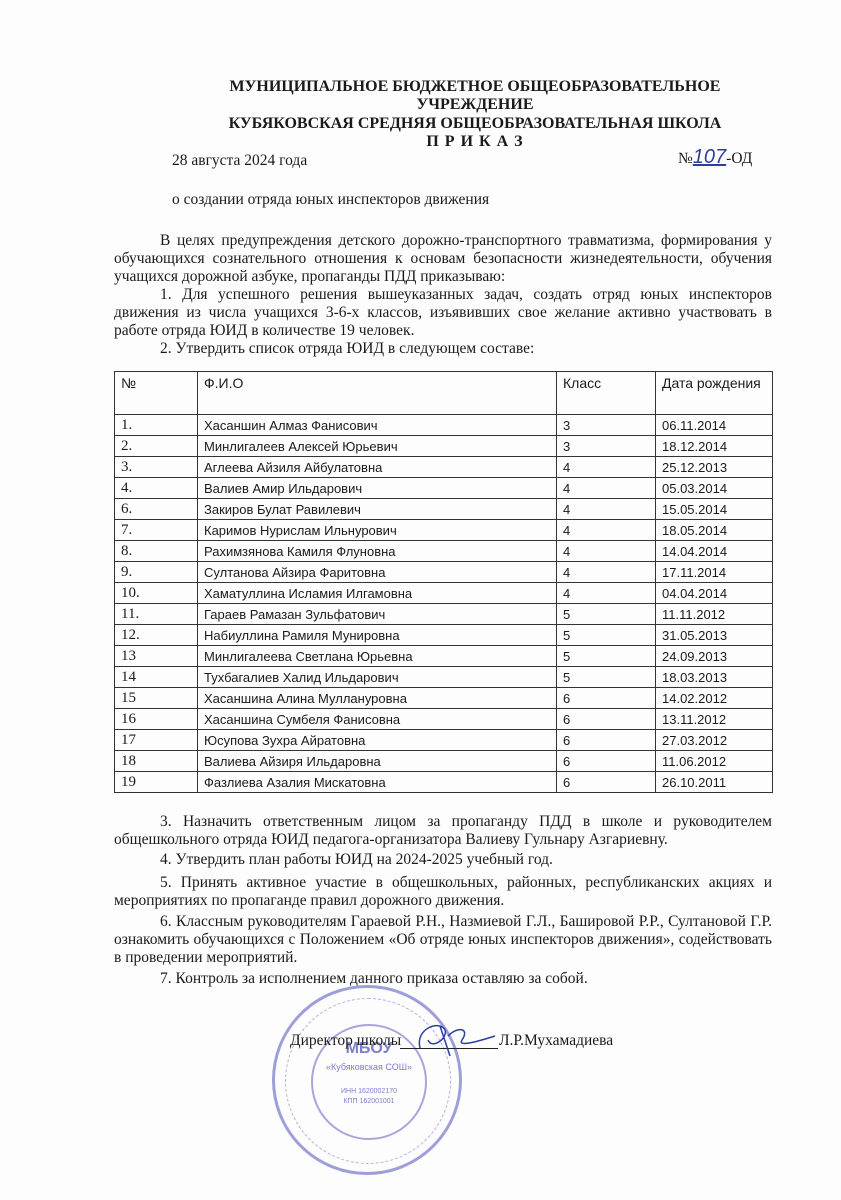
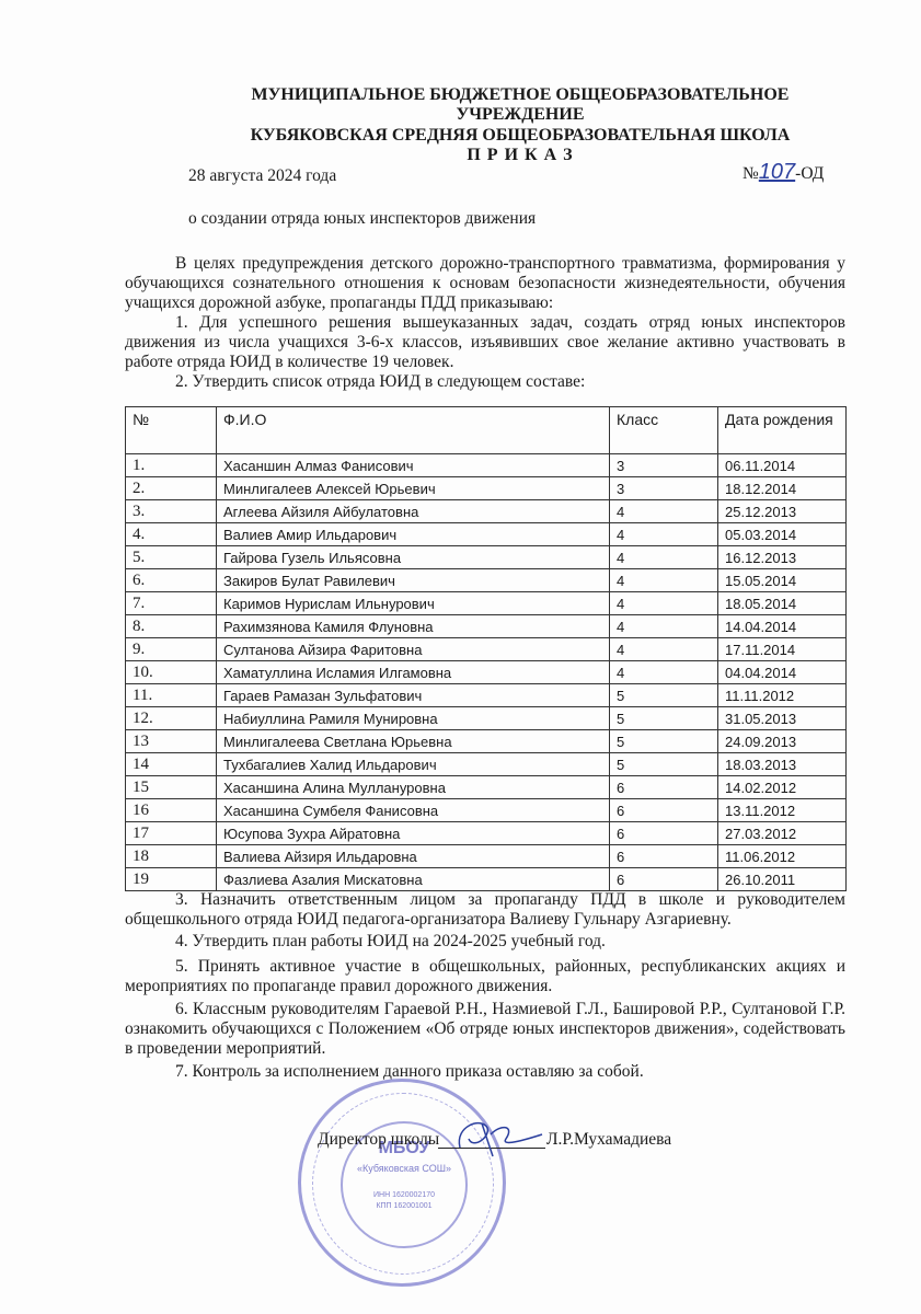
  МУНИЦИПАЛЬНОЕ БЮДЖЕТНОЕ ОБЩЕОБРАЗОВАТЕЛЬНОЕ
  УЧРЕЖДЕНИЕ
  КУБЯКОВСКАЯ СРЕДНЯЯ ОБЩЕОБРАЗОВАТЕЛЬНАЯ ШКОЛА
  П Р И К А З
  28 августа 2024 года
  №107-ОД
  о создании отряда юных инспекторов движения
  В целях предупреждения детского дорожно-транспортного травматизма, формирования у обучающихся сознательного отношения к основам безопасности жизнедеятельности, обучения учащихся дорожной азбуке, пропаганды ПДД приказываю:
  1. Для успешного решения вышеуказанных задач, создать отряд юных инспекторов движения из числа учащихся 3-6-х классов, изъявивших свое желание активно участвовать в работе отряда ЮИД в количестве 19 человек.
  2. Утвердить список отряда ЮИД в следующем составе:
  №	Ф.И.О	Класс	Дата рождения
  1.	Хасаншин Алмаз Фанисович	3	06.11.2014
  2.	Минлигалеев Алексей Юрьевич	3	18.12.2014
  3.	Аглеева Айзиля Айбулатовна	4	25.12.2013
  4.	Валиев Амир Ильдарович	4	05.03.2014
+ 5.	Гайрова Гузель Ильясовна	4	16.12.2013
  6.	Закиров Булат Равилевич	4	15.05.2014
  7.	Каримов Нурислам Ильнурович	4	18.05.2014
  8.	Рахимзянова Камиля Флуновна	4	14.04.2014
  9.	Султанова Айзира Фаритовна	4	17.11.2014
  10.	Хаматуллина Исламия Илгамовна	4	04.04.2014
  11.	Гараев Рамазан Зульфатович	5	11.11.2012
  12.	Набиуллина Рамиля Мунировна	5	31.05.2013
  13	Минлигалеева Светлана Юрьевна	5	24.09.2013
  14	Тухбагалиев Халид Ильдарович	5	18.03.2013
  15	Хасаншина Алина Муллануровна	6	14.02.2012
  16	Хасаншина Сумбеля Фанисовна	6	13.11.2012
  17	Юсупова Зухра Айратовна	6	27.03.2012
  18	Валиева Айзиря Ильдаровна	6	11.06.2012
  19	Фазлиева Азалия Мискатовна	6	26.10.2011
  3. Назначить ответственным лицом за пропаганду ПДД в школе и руководителем общешкольного отряда ЮИД педагога-организатора Валиеву Гульнару Азгариевну.
  4. Утвердить план работы ЮИД на 2024-2025 учебный год.
  5. Принять активное участие в общешкольных, районных, республиканских акциях и мероприятиях по пропаганде правил дорожного движения.
  6. Классным руководителям Гараевой Р.Н., Назмиевой Г.Л., Башировой Р.Р., Султановой Г.Р. ознакомить обучающихся с Положением «Об отряде юных инспекторов движения», содействовать в проведении мероприятий.
  7. Контроль за исполнением данного приказа оставляю за собой.
  МБОУ
  «Кубяковская СОШ»
  Директор школы
  Л.Р.Мухамадиева
